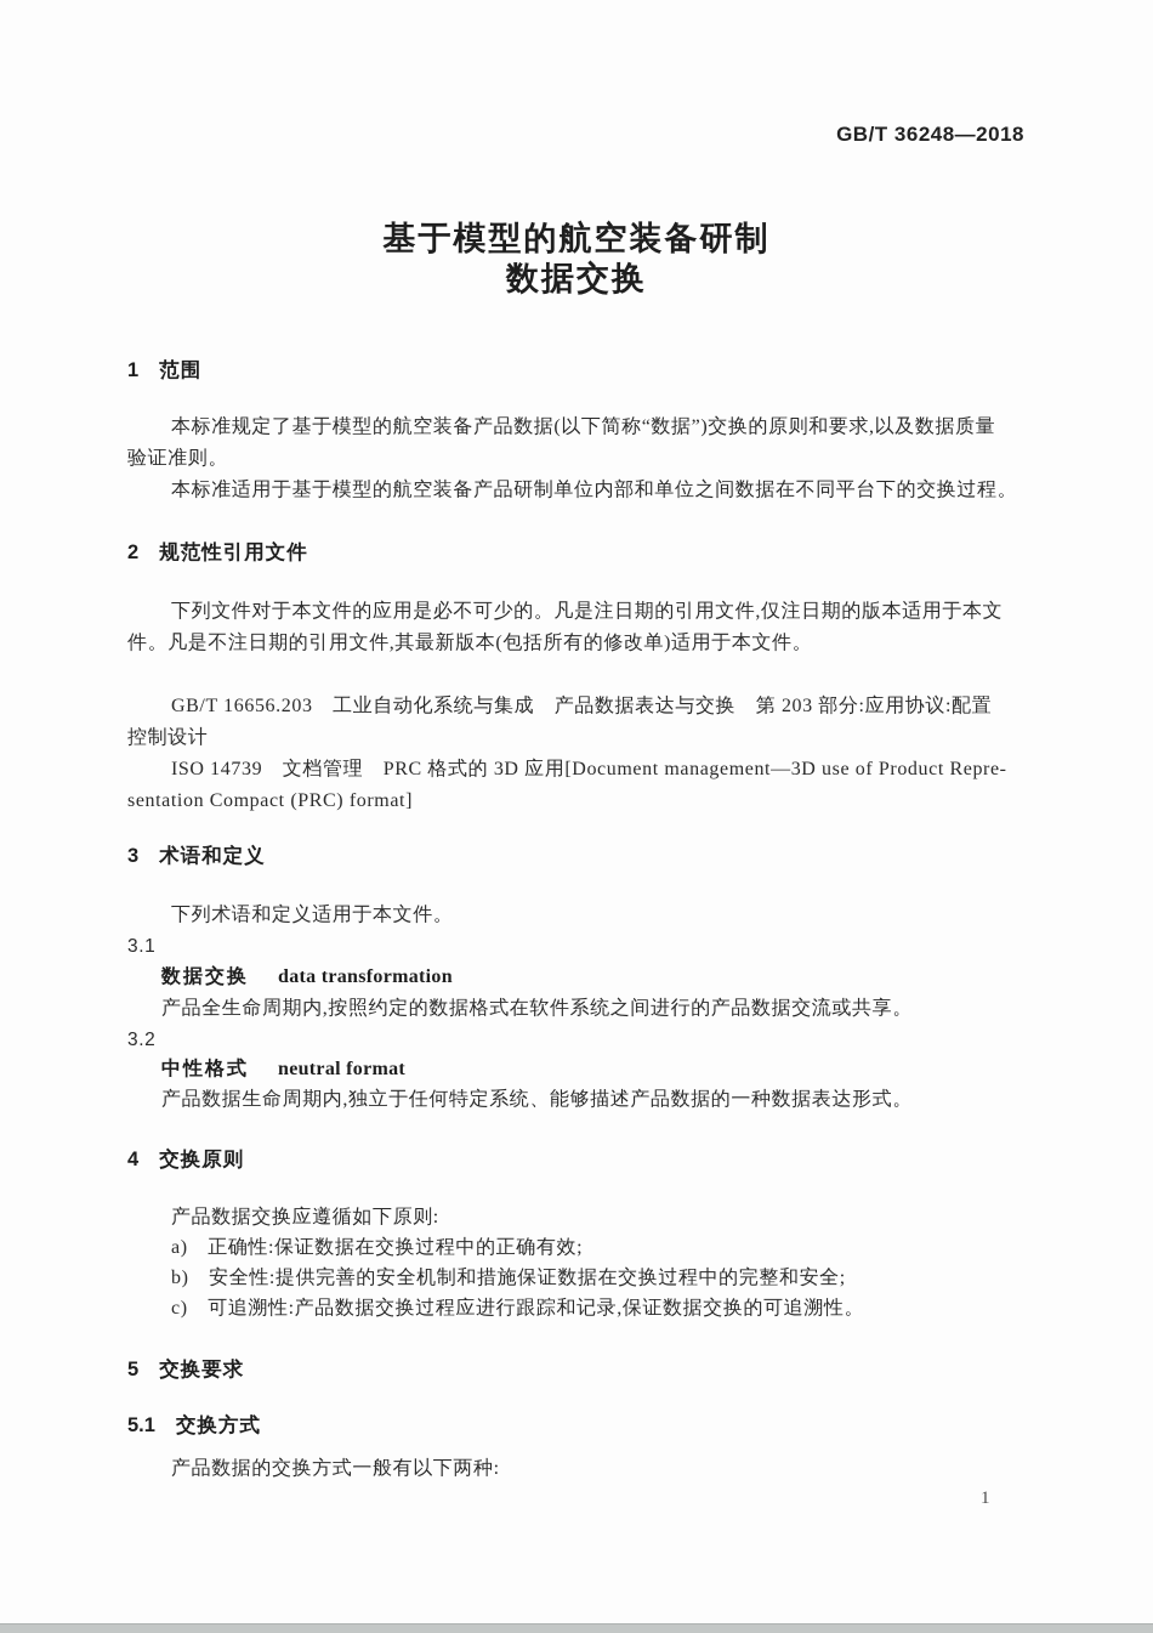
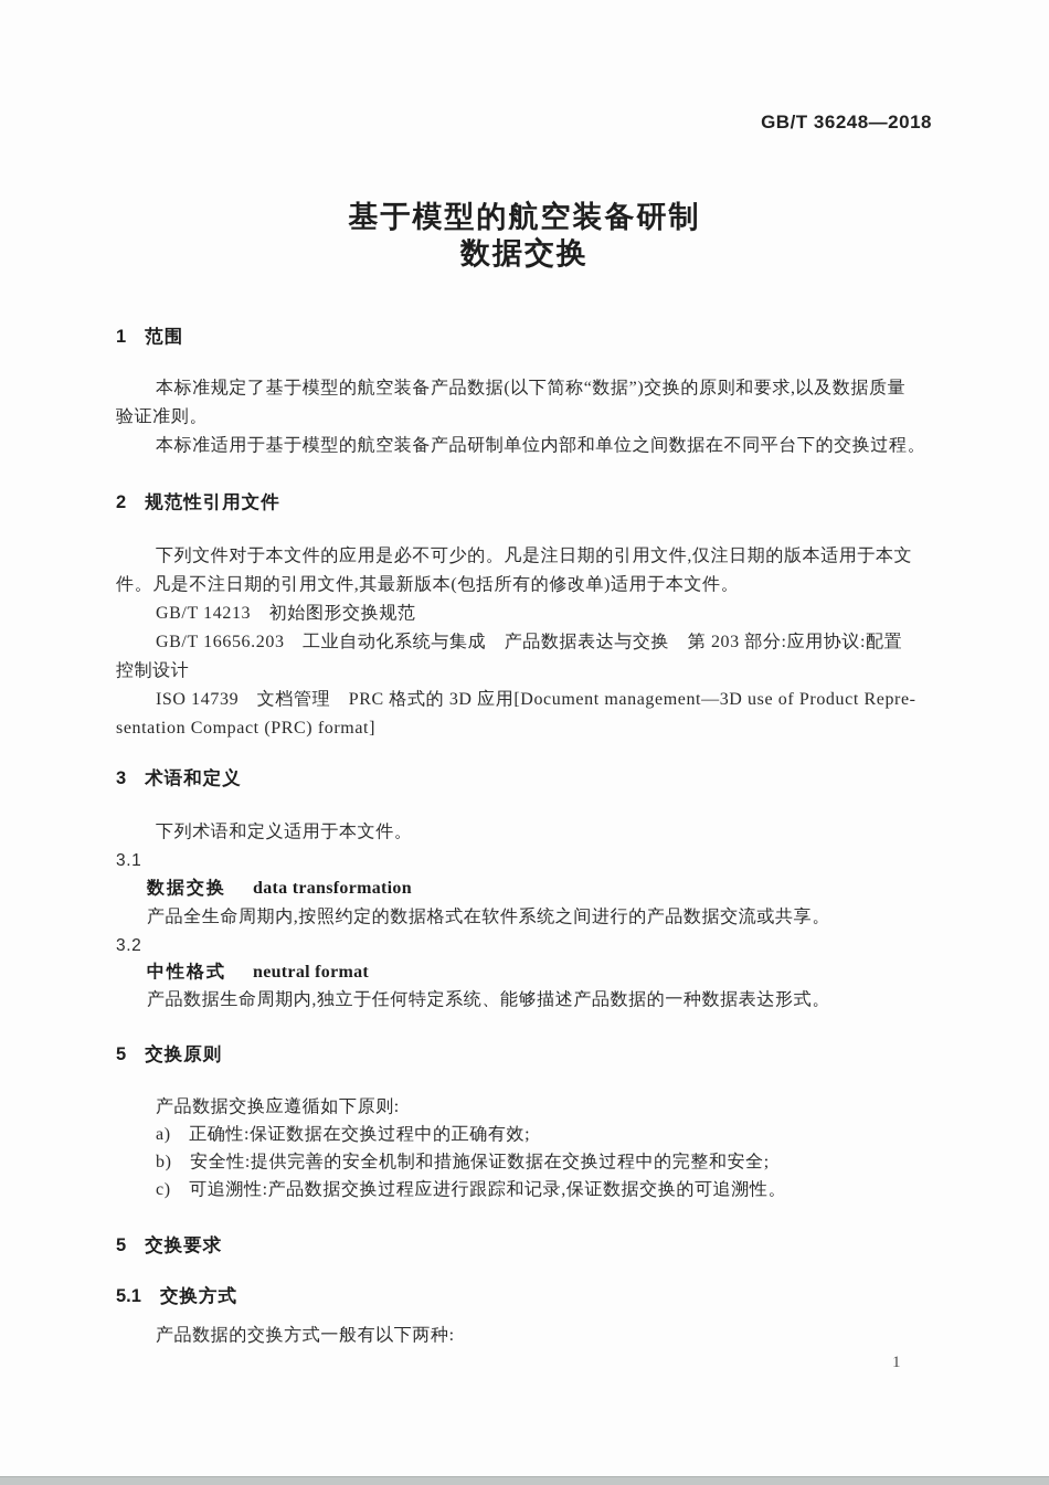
  GB/T 36248—2018
  基于模型的航空装备研制
  数据交换
  1 范围
  本标准规定了基于模型的航空装备产品数据(以下简称“数据”)交换的原则和要求,以及数据质量
  验证准则。
  本标准适用于基于模型的航空装备产品研制单位内部和单位之间数据在不同平台下的交换过程。
  2 规范性引用文件
  下列文件对于本文件的应用是必不可少的。凡是注日期的引用文件,仅注日期的版本适用于本文
  件。凡是不注日期的引用文件,其最新版本(包括所有的修改单)适用于本文件。
+ GB/T 14213 初始图形交换规范
  GB/T 16656.203 工业自动化系统与集成 产品数据表达与交换 第 203 部分:应用协议:配置
  控制设计
  ISO 14739 文档管理 PRC 格式的 3D 应用[Document management—3D use of Product Repre-
  sentation Compact (PRC) format]
  3 术语和定义
  下列术语和定义适用于本文件。
  3.1
  数据交换 data transformation
  产品全生命周期内,按照约定的数据格式在软件系统之间进行的产品数据交流或共享。
  3.2
  中性格式 neutral format
  产品数据生命周期内,独立于任何特定系统、能够描述产品数据的一种数据表达形式。
- 4 交换原则
+ 5 交换原则
  产品数据交换应遵循如下原则:
  a) 正确性:保证数据在交换过程中的正确有效;
  b) 安全性:提供完善的安全机制和措施保证数据在交换过程中的完整和安全;
  c) 可追溯性:产品数据交换过程应进行跟踪和记录,保证数据交换的可追溯性。
  5 交换要求
  5.1 交换方式
  产品数据的交换方式一般有以下两种:
  1
